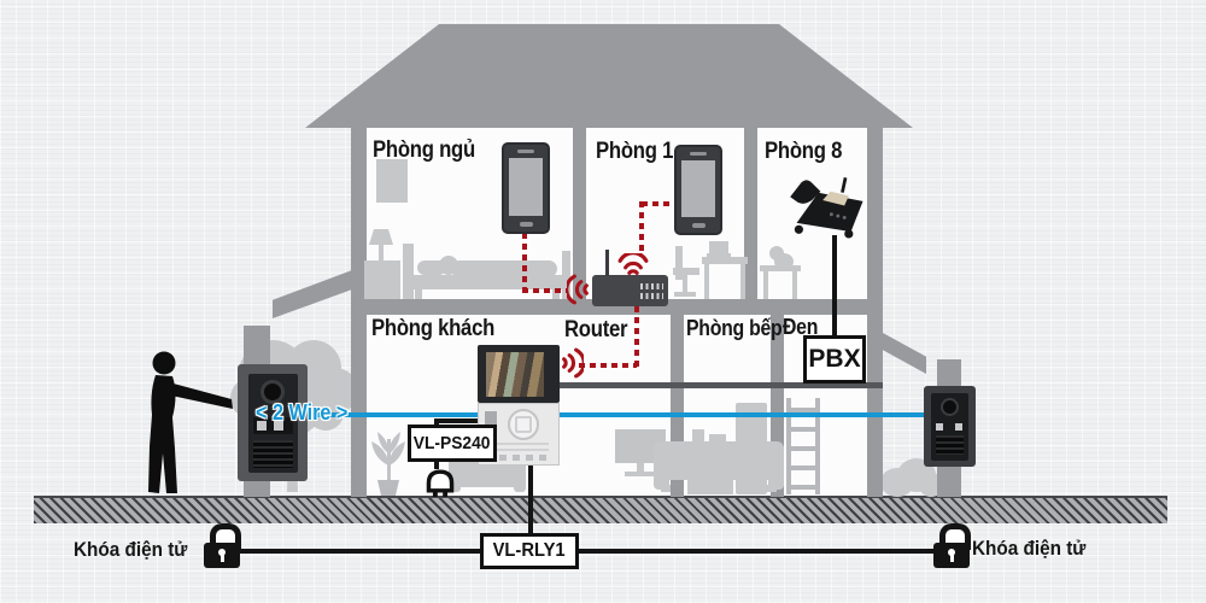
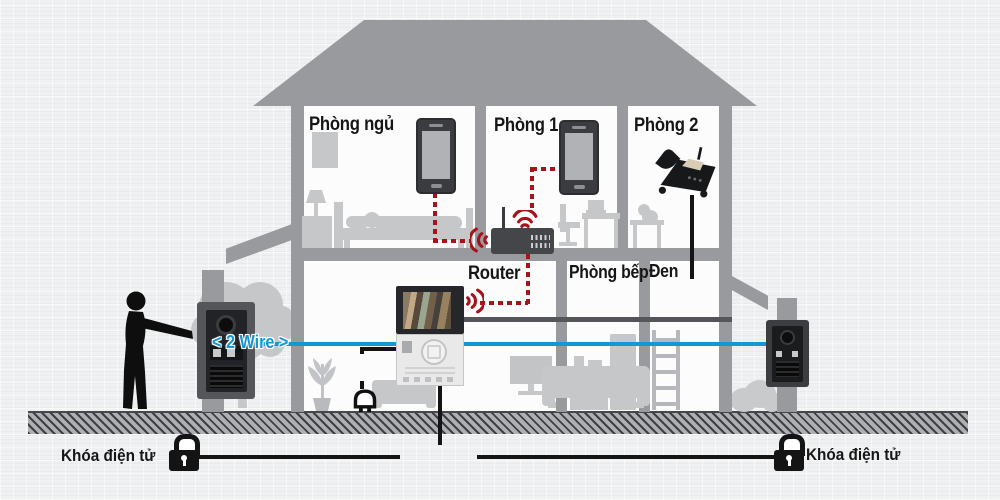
  Phòng ngủ
  Phòng 1
- Phòng 8
+ Phòng 2
- Phòng khách
  Router
  Phòng bếp
  Đen
  < 2 Wire >
- PBX
- VL-PS240
- VL-RLY1
  Khóa điện tử
  Khóa điện tử
